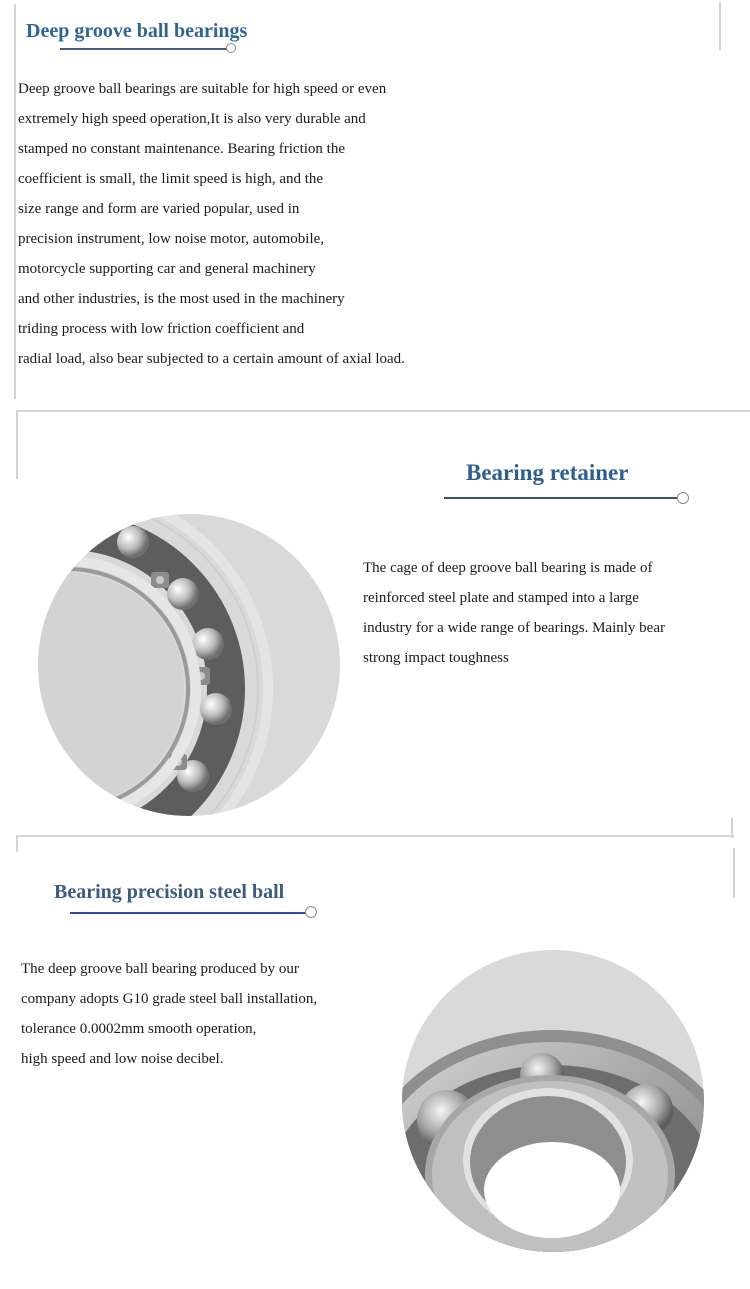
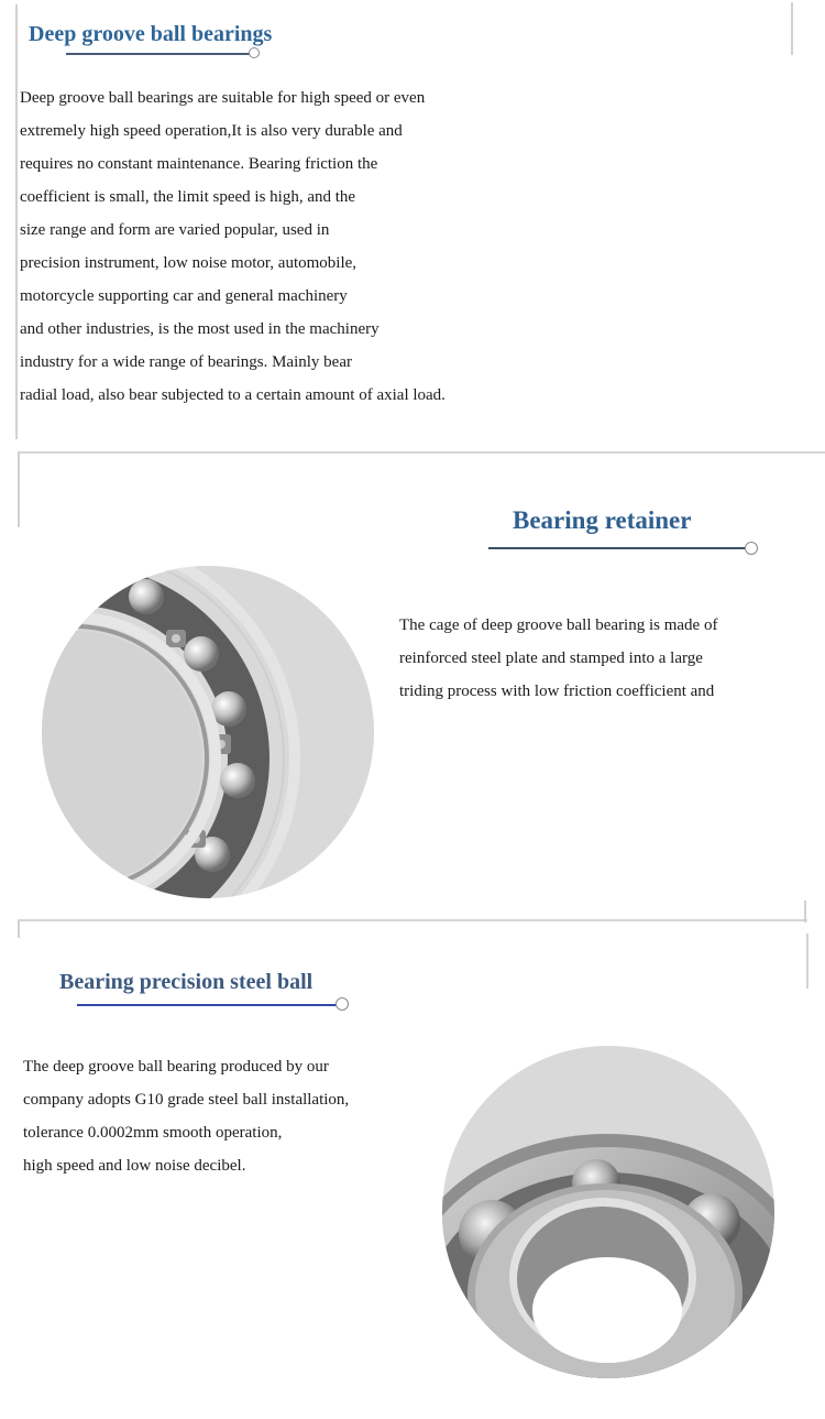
  Deep groove ball bearings
  Deep groove ball bearings are suitable for high speed or even
  extremely high speed operation,It is also very durable and
- stamped no constant maintenance. Bearing friction the
+ requires no constant maintenance. Bearing friction the
  coefficient is small, the limit speed is high, and the
  size range and form are varied popular, used in
  precision instrument, low noise motor, automobile,
  motorcycle supporting car and general machinery
  and other industries, is the most used in the machinery
- triding process with low friction coefficient and
+ industry for a wide range of bearings. Mainly bear
  radial load, also bear subjected to a certain amount of axial load.
  Bearing retainer
  The cage of deep groove ball bearing is made of
  reinforced steel plate and stamped into a large
- industry for a wide range of bearings. Mainly bear
+ triding process with low friction coefficient and
- strong impact toughness
  Bearing precision steel ball
  The deep groove ball bearing produced by our
  company adopts G10 grade steel ball installation,
  tolerance 0.0002mm smooth operation,
  high speed and low noise decibel.
